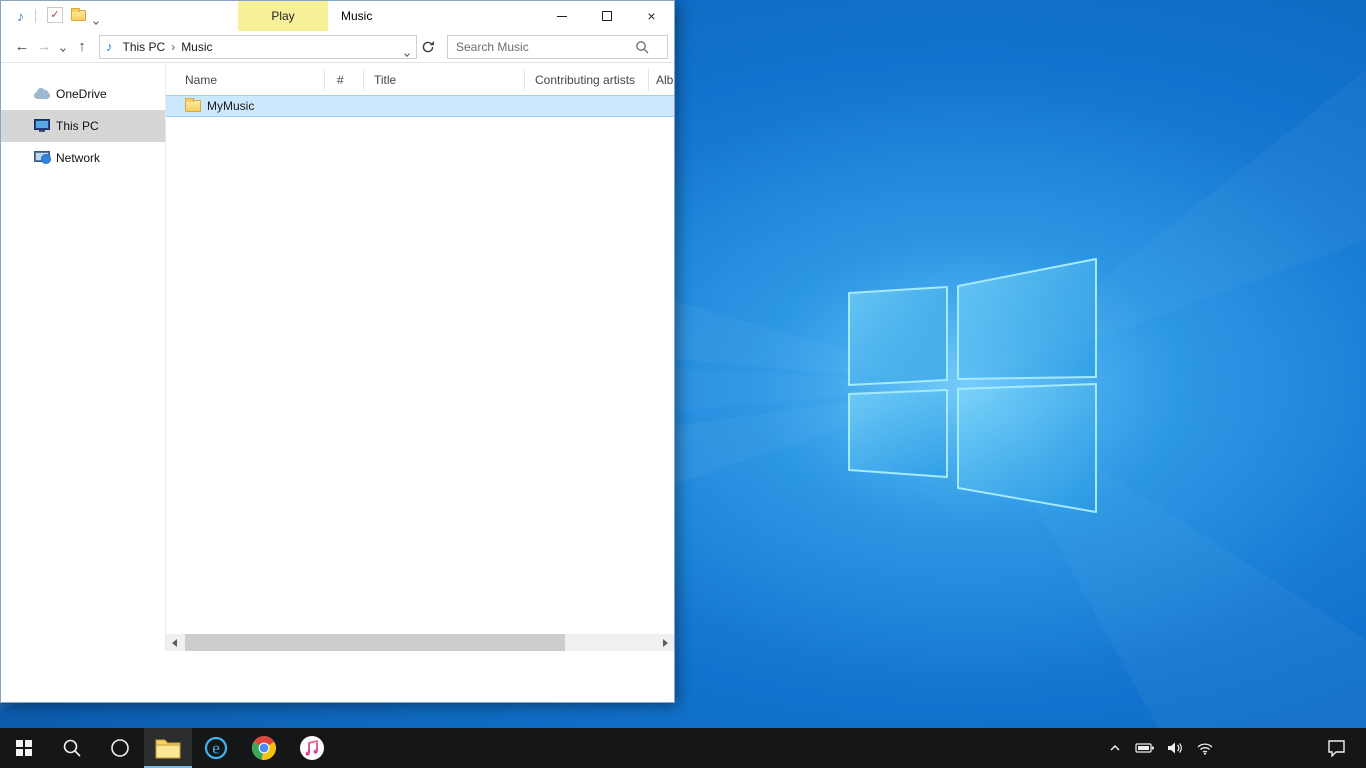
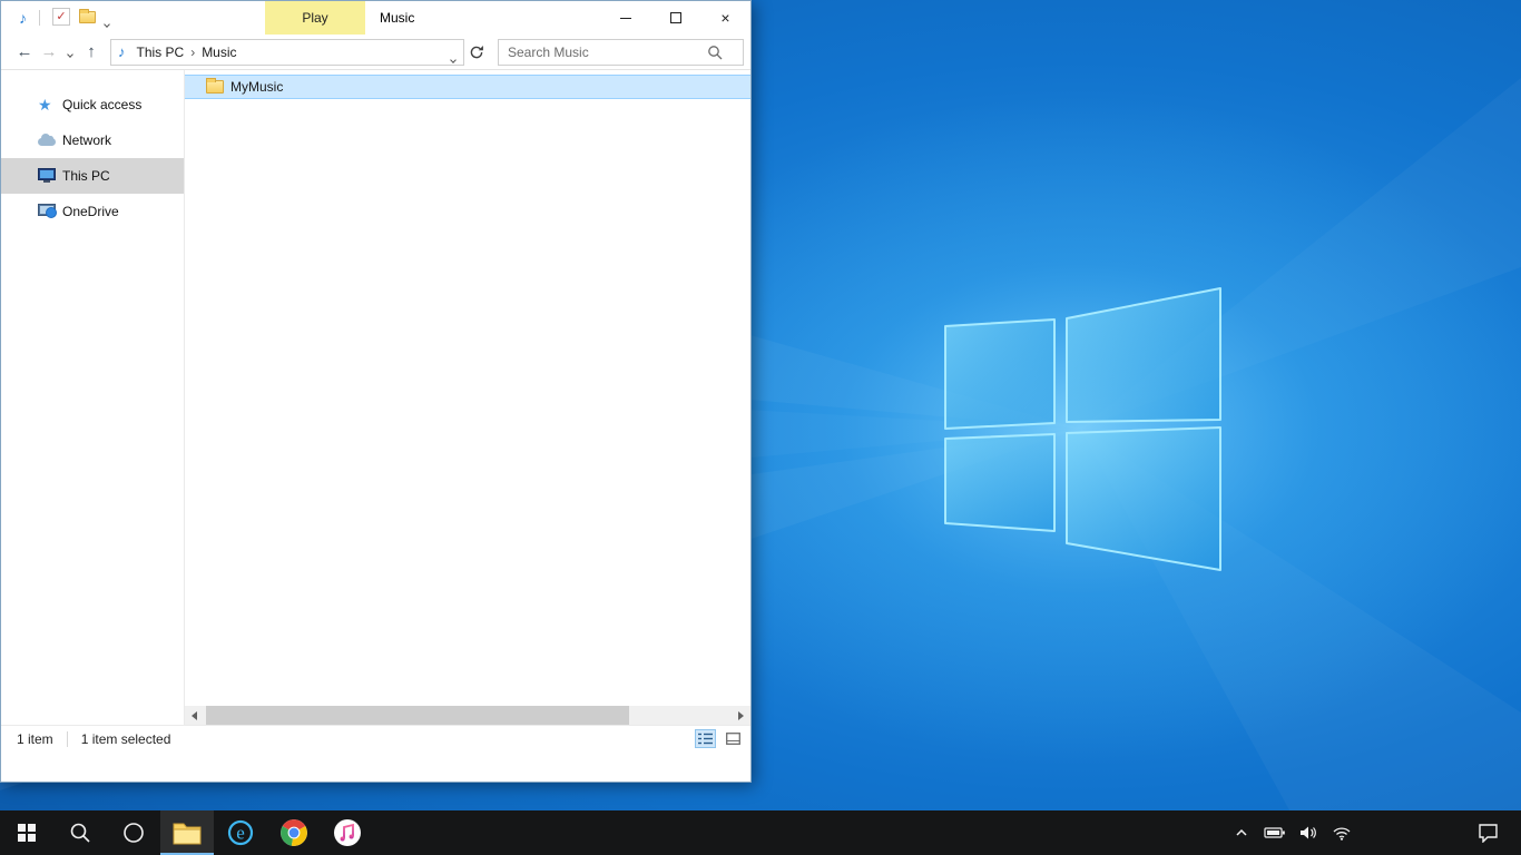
  ♪
  ✓
  Play
  Music
  ×
  ←
  →
  ↑
  ♪
  This PC
  ›
  Music
  Search Music
+ ★
+ Quick access
- OneDrive
+ Network
  This PC
- Network
+ OneDrive
- Name
- #
- Title
- Contributing artists
- Alb
  MyMusic
+ 1 item
+ 1 item selected
  e
